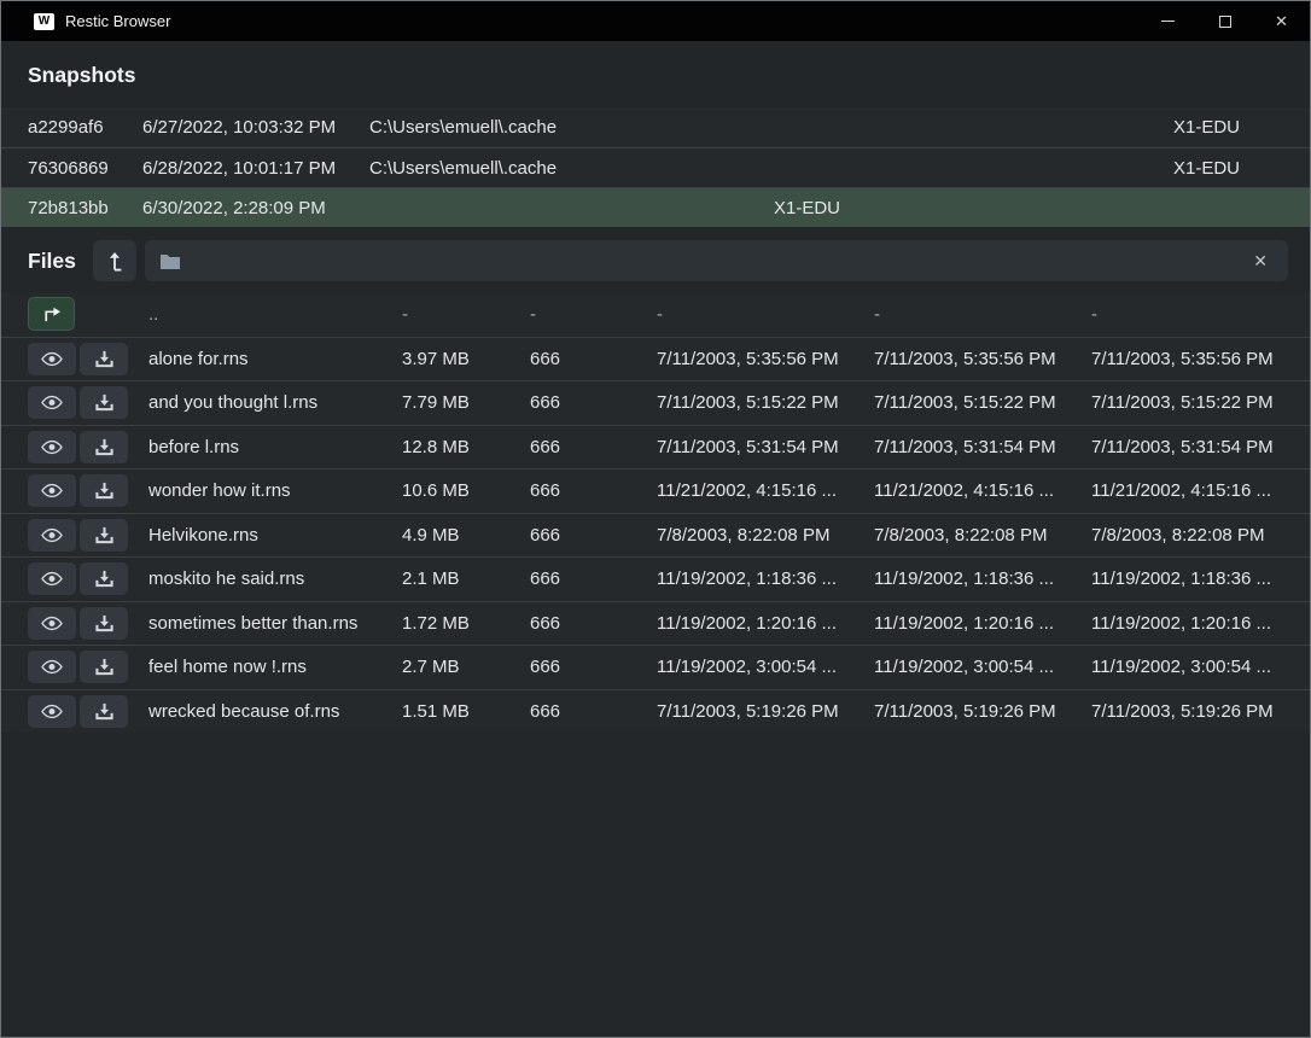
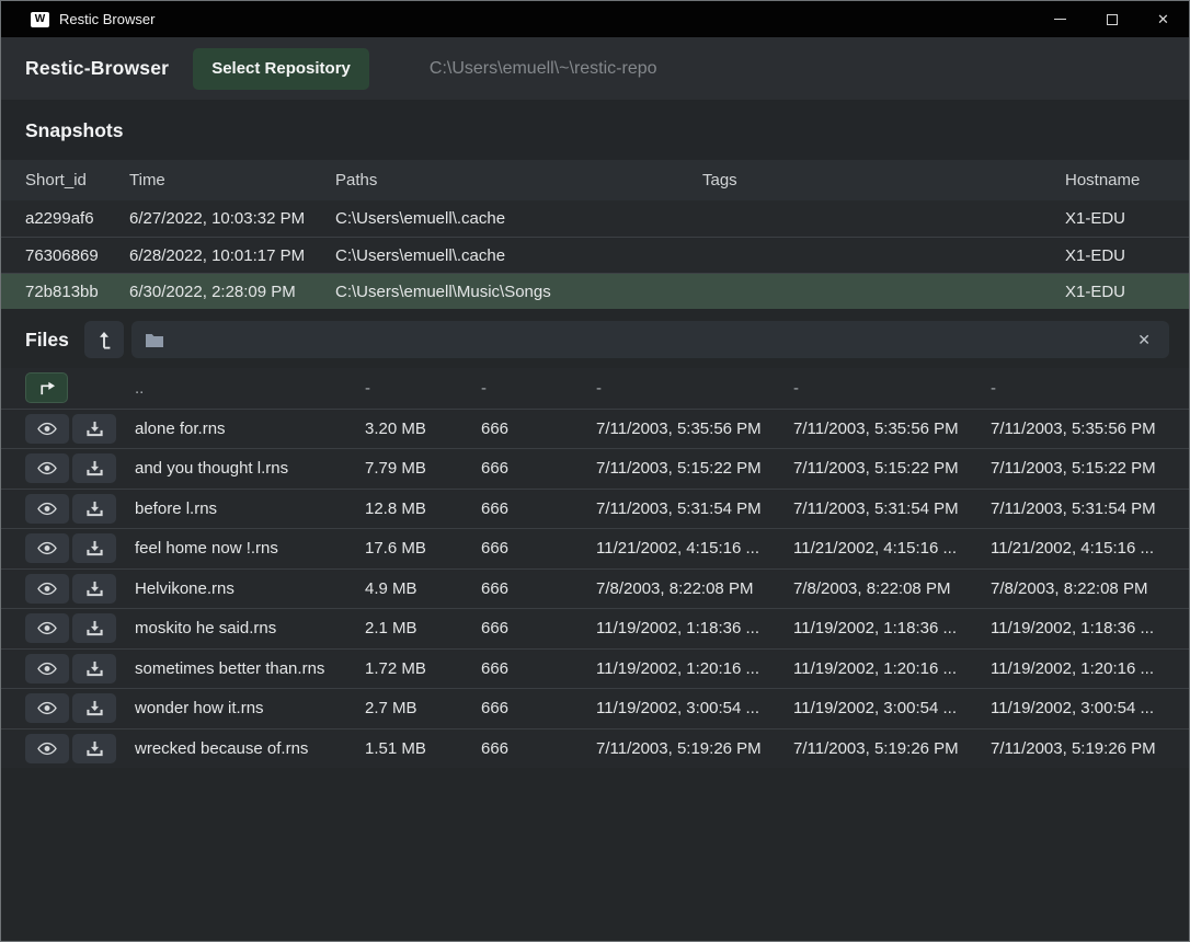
  W
  Restic Browser
  ✕
+ Restic-Browser
+ Select Repository
+ C:\Users\emuell\~\restic-repo
  Snapshots
+ Short_id
+ Time
+ Paths
+ Tags
+ Hostname
  a2299af6
  6/27/2022, 10:03:32 PM
  C:\Users\emuell\.cache
  X1-EDU
  76306869
  6/28/2022, 10:01:17 PM
  C:\Users\emuell\.cache
  X1-EDU
  72b813bb
  6/30/2022, 2:28:09 PM
+ C:\Users\emuell\Music\Songs
  X1-EDU
  Files
  ✕
  ..
  -
  -
  -
  -
  -
  alone for.rns
- 3.97 MB
+ 3.20 MB
  666
  7/11/2003, 5:35:56 PM
  7/11/2003, 5:35:56 PM
  7/11/2003, 5:35:56 PM
  and you thought l.rns
  7.79 MB
  666
  7/11/2003, 5:15:22 PM
  7/11/2003, 5:15:22 PM
  7/11/2003, 5:15:22 PM
  before l.rns
  12.8 MB
  666
  7/11/2003, 5:31:54 PM
  7/11/2003, 5:31:54 PM
  7/11/2003, 5:31:54 PM
- wonder how it.rns
+ feel home now !.rns
- 10.6 MB
+ 17.6 MB
  666
  11/21/2002, 4:15:16 ...
  11/21/2002, 4:15:16 ...
  11/21/2002, 4:15:16 ...
  Helvikone.rns
  4.9 MB
  666
  7/8/2003, 8:22:08 PM
  7/8/2003, 8:22:08 PM
  7/8/2003, 8:22:08 PM
  moskito he said.rns
  2.1 MB
  666
  11/19/2002, 1:18:36 ...
  11/19/2002, 1:18:36 ...
  11/19/2002, 1:18:36 ...
  sometimes better than.rns
  1.72 MB
  666
  11/19/2002, 1:20:16 ...
  11/19/2002, 1:20:16 ...
  11/19/2002, 1:20:16 ...
- feel home now !.rns
+ wonder how it.rns
  2.7 MB
  666
  11/19/2002, 3:00:54 ...
  11/19/2002, 3:00:54 ...
  11/19/2002, 3:00:54 ...
  wrecked because of.rns
  1.51 MB
  666
  7/11/2003, 5:19:26 PM
  7/11/2003, 5:19:26 PM
  7/11/2003, 5:19:26 PM
